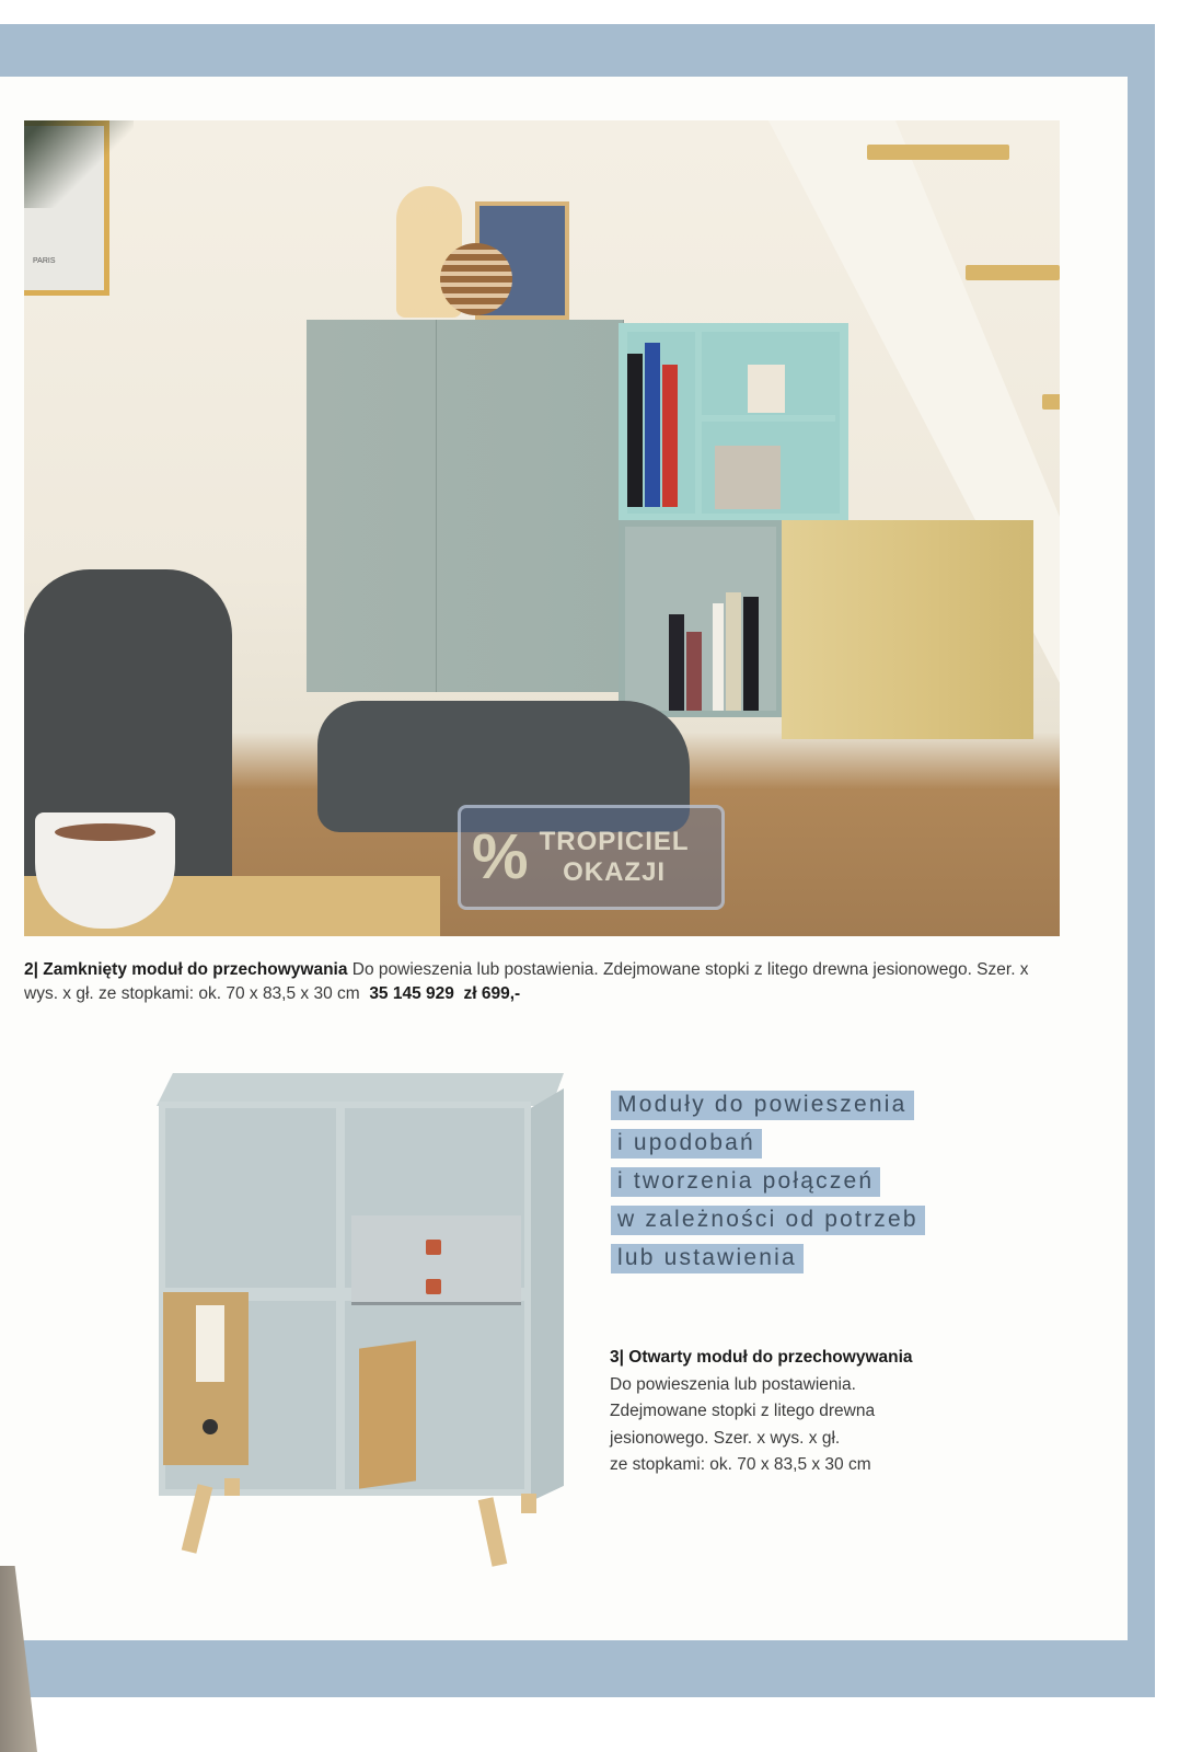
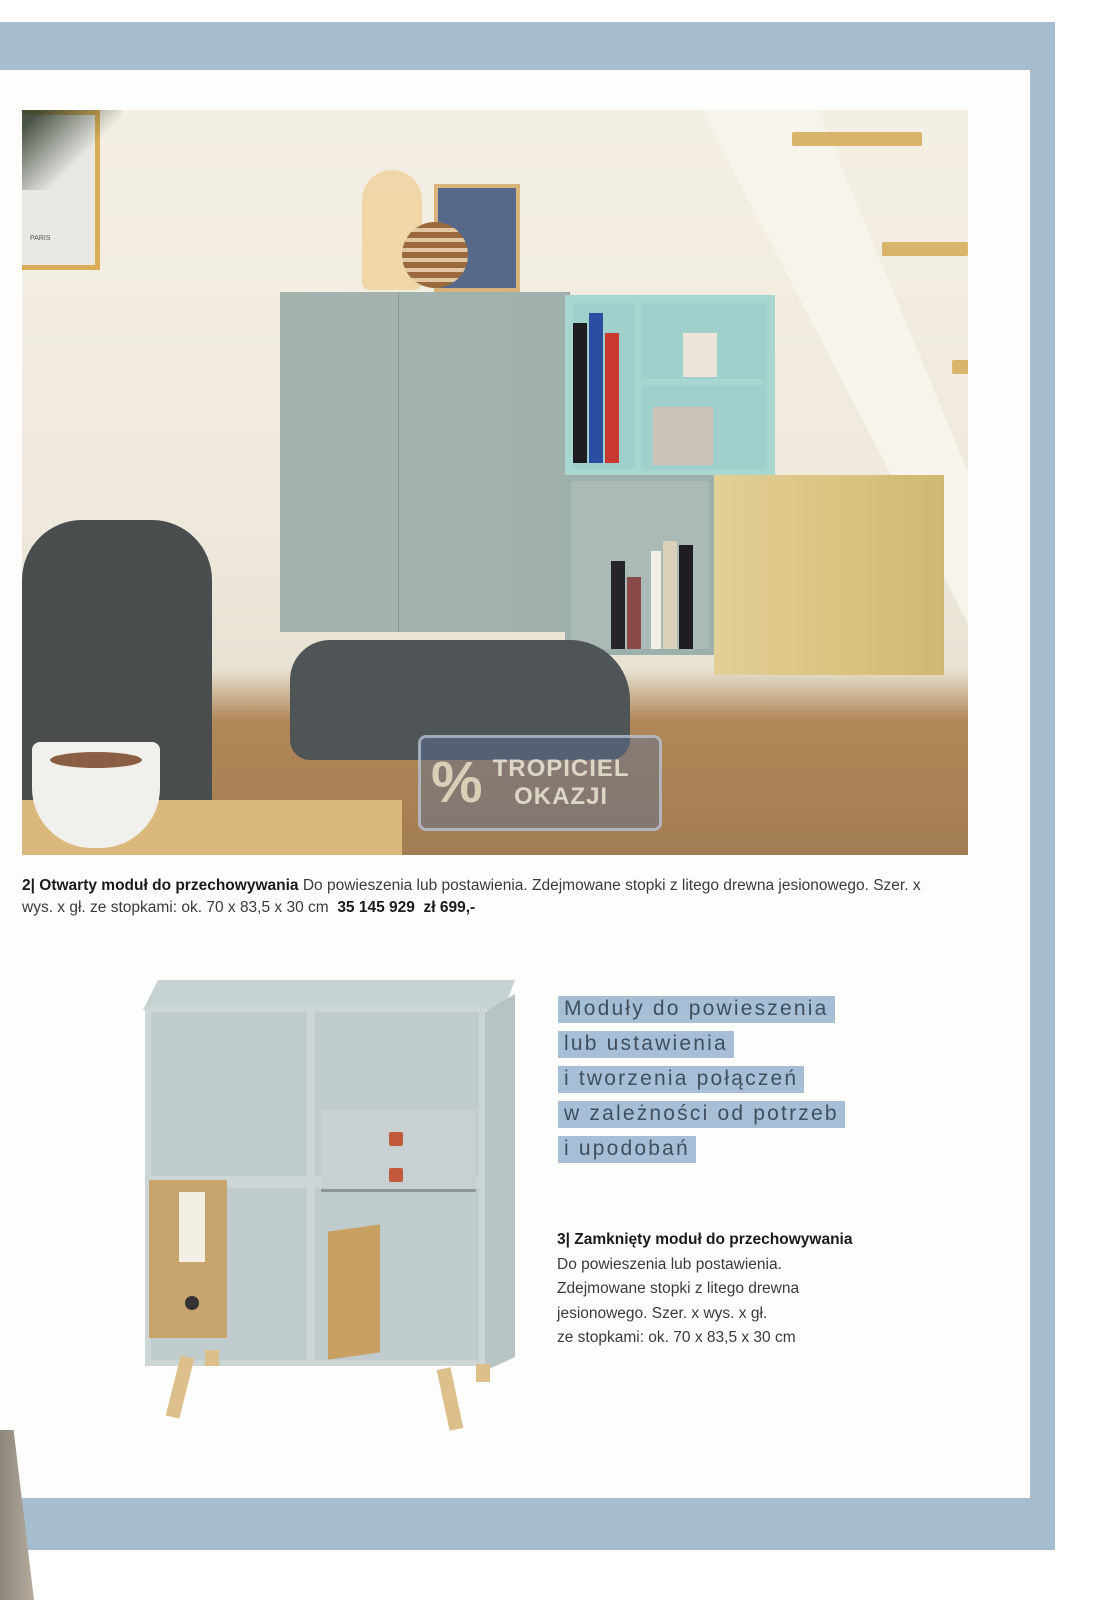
  %
  TROPICIEL
  OKAZJI
- 2| Zamknięty moduł do przechowywania Do powieszenia lub postawienia. Zdejmowane stopki z litego drewna jesionowego. Szer. x wys. x gł. ze stopkami: ok. 70 x 83,5 x 30 cm 35 145 929 zł 699,-
+ 2| Otwarty moduł do przechowywania Do powieszenia lub postawienia. Zdejmowane stopki z litego drewna jesionowego. Szer. x wys. x gł. ze stopkami: ok. 70 x 83,5 x 30 cm 35 145 929 zł 699,-
  Moduły do powieszenia
- i upodobań
+ lub ustawienia
  i tworzenia połączeń
  w zależności od potrzeb
- lub ustawienia
+ i upodobań
- 3| Otwarty moduł do przechowywania
+ 3| Zamknięty moduł do przechowywania
  Do powieszenia lub postawienia.
  Zdejmowane stopki z litego drewna
  jesionowego. Szer. x wys. x gł.
  ze stopkami: ok. 70 x 83,5 x 30 cm
